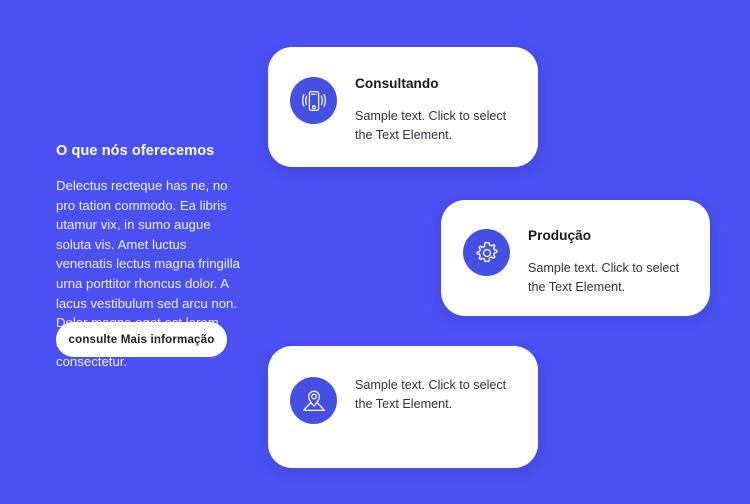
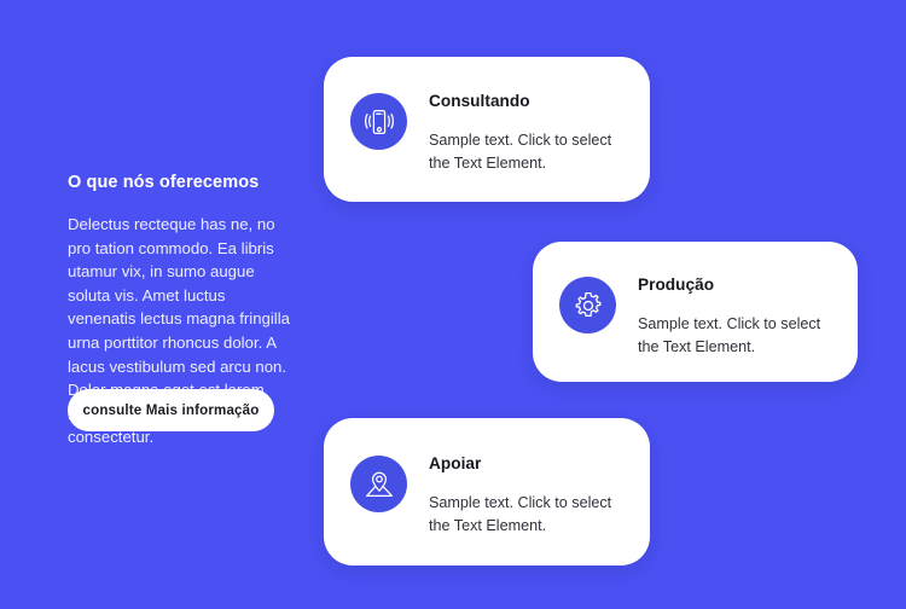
  O que nós oferecemos
  Delectus recteque has ne, no pro tation commodo. Ea libris utamur vix, in sumo augue soluta vis. Amet luctus venenatis lectus magna fringilla urna porttitor rhoncus dolor. A lacus vestibulum sed arcu non. D consectetur.
  consulte Mais informação
  Consultando
  Sample text. Click to select the Text Element.
  Produção
  Sample text. Click to select the Text Element.
+ Apoiar
  Sample text. Click to select the Text Element.
